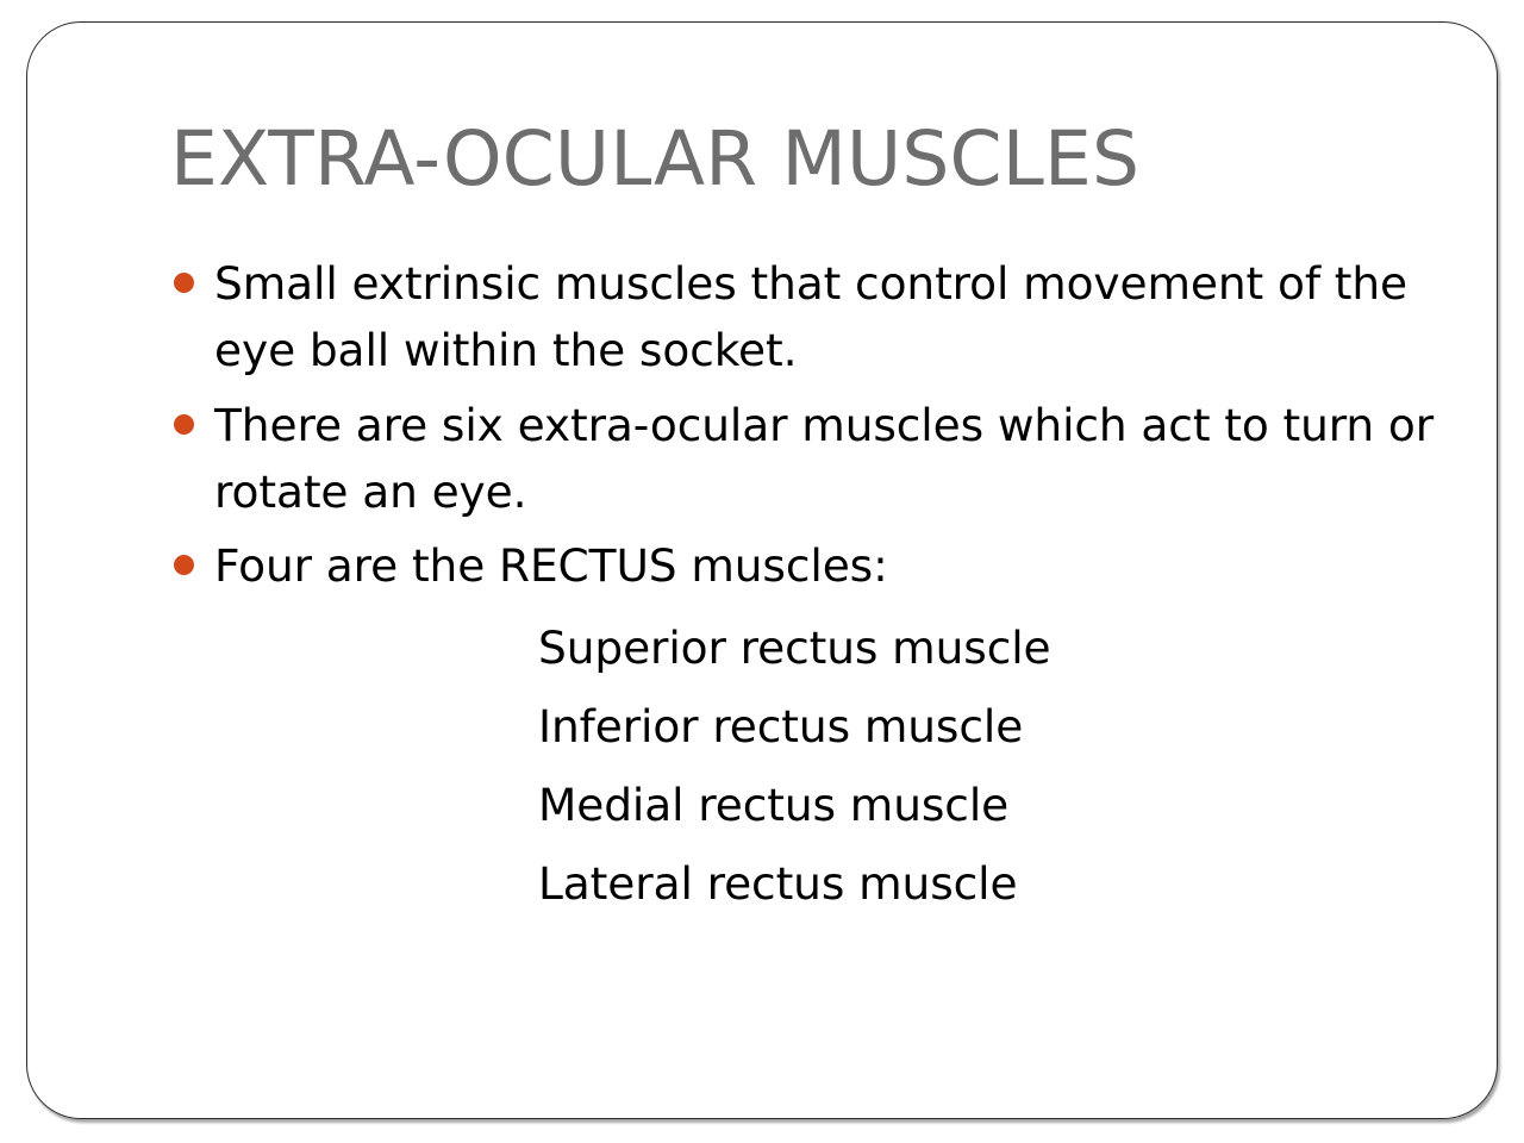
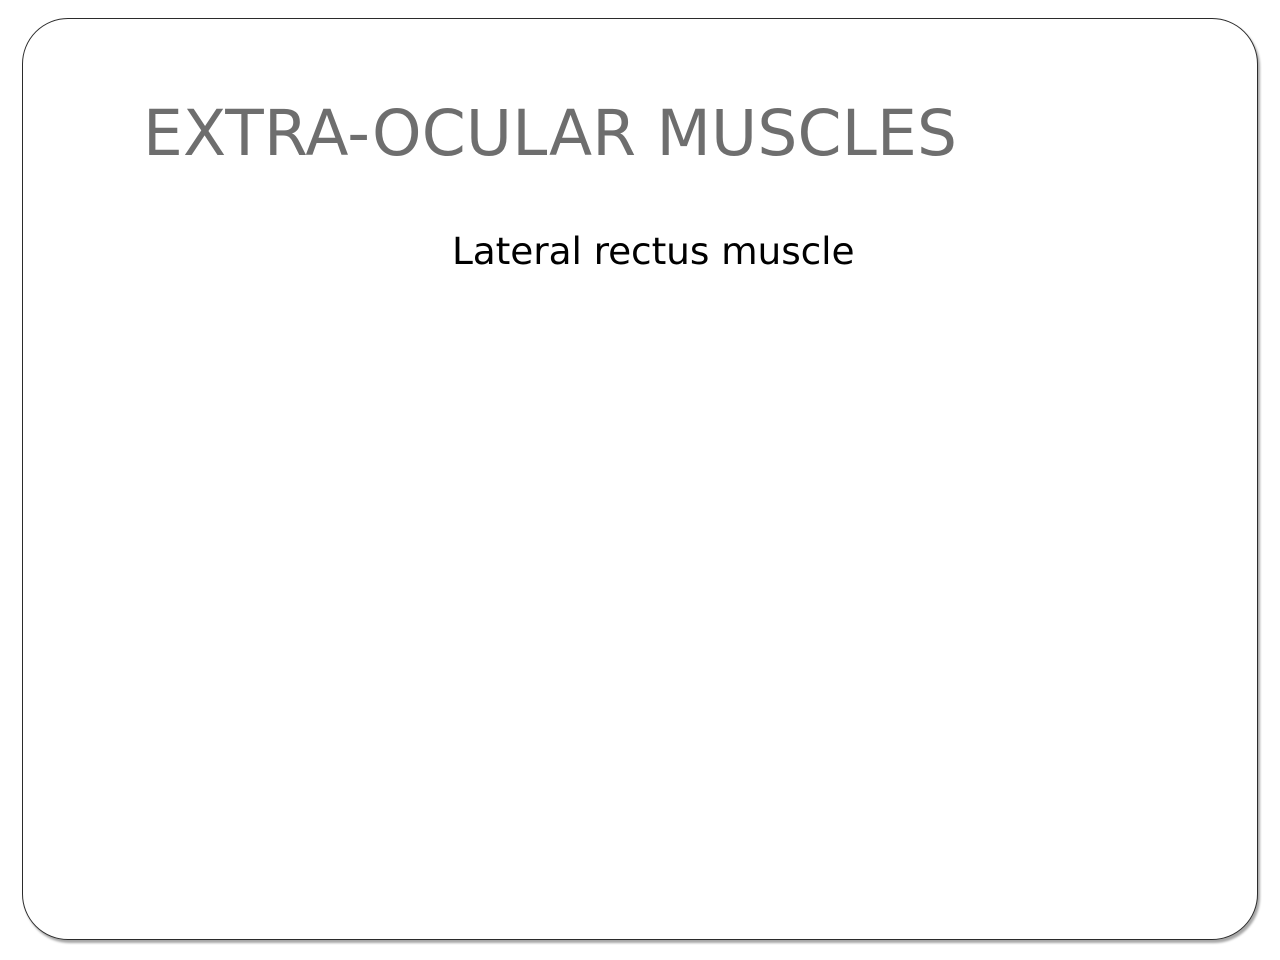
  EXTRA-OCULAR MUSCLES
- Small extrinsic muscles that control movement of the eye ball within the socket.
- There are six extra-ocular muscles which act to turn or rotate an eye.
- Four are the RECTUS muscles:
- Superior rectus muscle
- Inferior rectus muscle
- Medial rectus muscle
  Lateral rectus muscle
